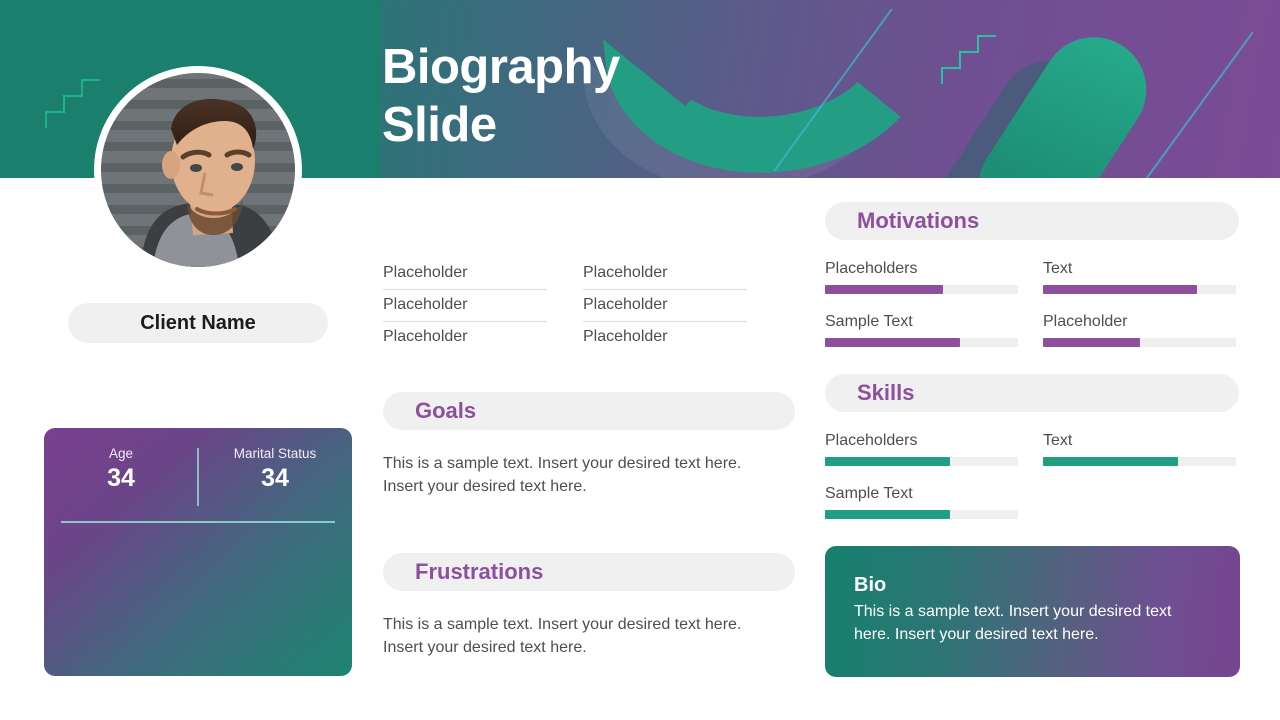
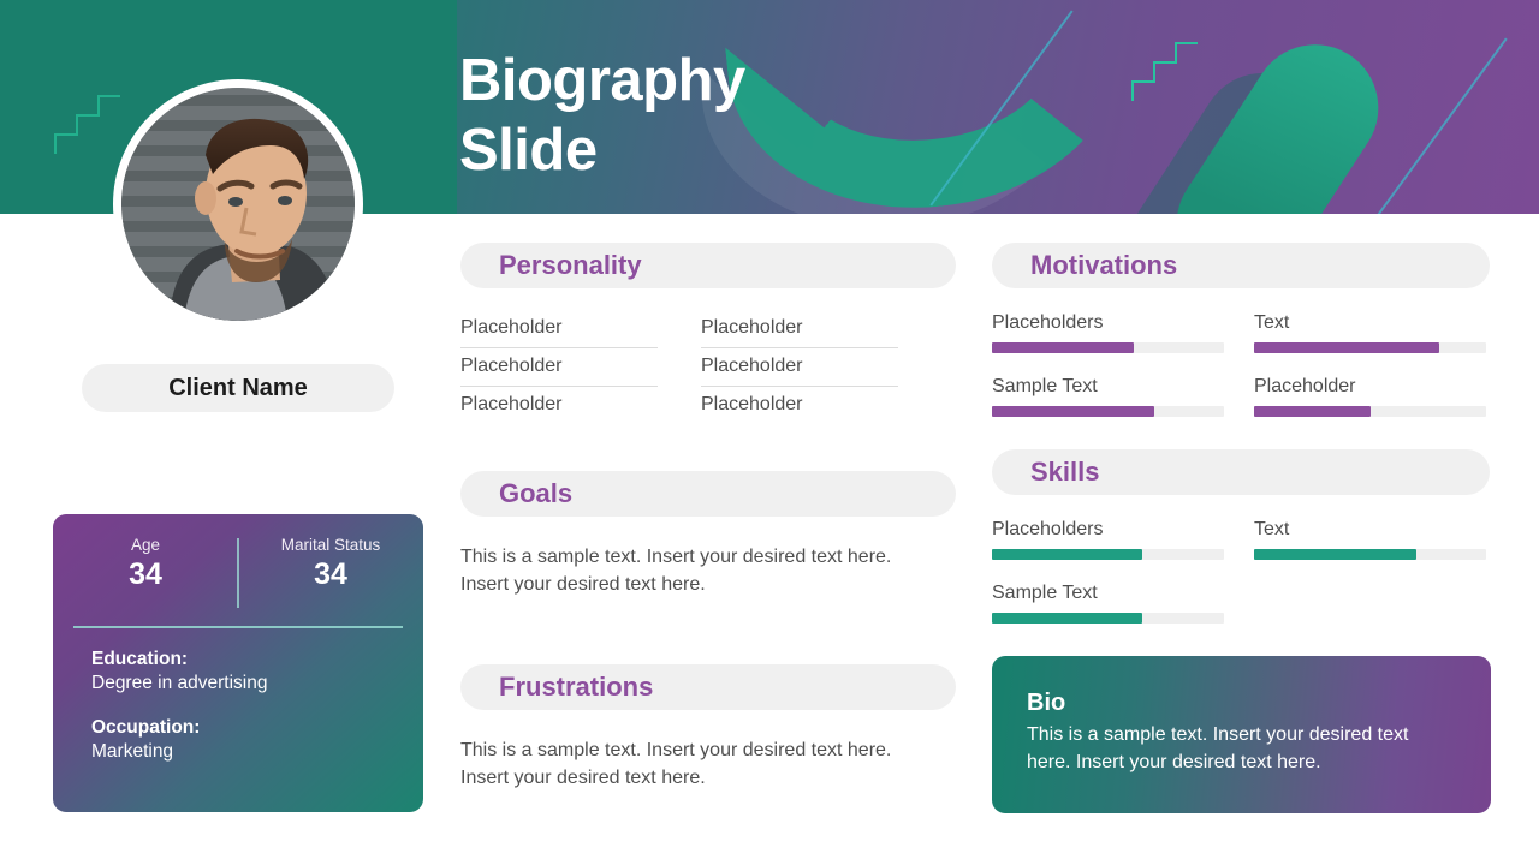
  Biography
  Slide
  Client Name
  Age
  34
  Marital Status
  34
+ Education:
+ Degree in advertising
+ Occupation:
+ Marketing
+ Personality
  Placeholder
  Placeholder
  Placeholder
  Placeholder
  Placeholder
  Placeholder
  Goals
  This is a sample text. Insert your desired text here. Insert your desired text here.
  Frustrations
  This is a sample text. Insert your desired text here. Insert your desired text here.
  Motivations
  Placeholders
  Sample Text
  Text
  Placeholder
  Skills
  Placeholders
  Sample Text
  Text
  Bio
  This is a sample text. Insert your desired text here. Insert your desired text here.
